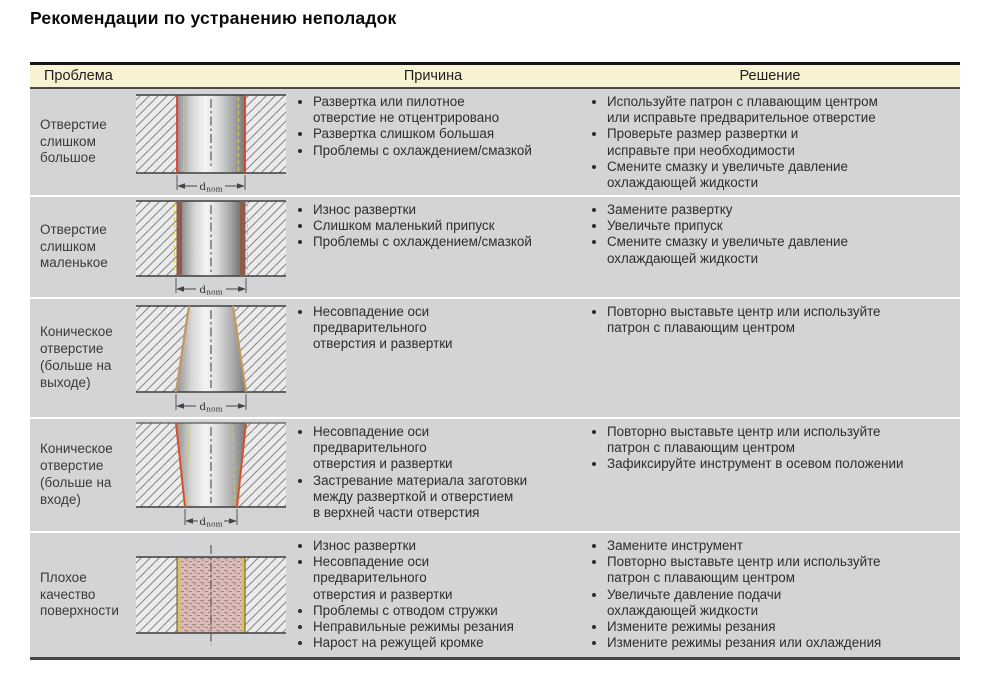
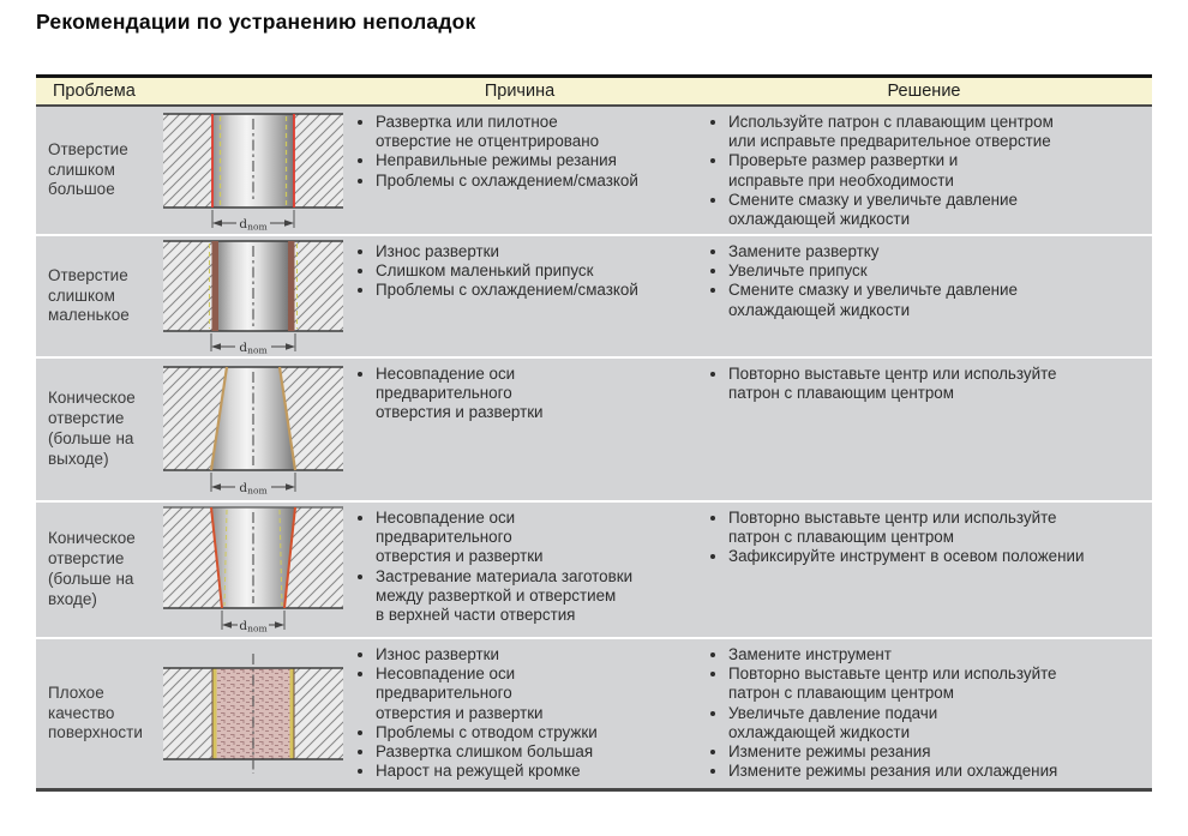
  Рекомендации по устранению неполадок
  Проблема
  Причина
  Решение
  Отверстие слишком большое
  dnom
  Развертка или пилотное
  отверстие не отцентрировано
- Развертка слишком большая
+ Неправильные режимы резания
  Проблемы с охлаждением/смазкой
  Используйте патрон с плавающим центром
  или исправьте предварительное отверстие
  Проверьте размер развертки и
  исправьте при необходимости
  Смените смазку и увеличьте давление
  охлаждающей жидкости
  Отверстие слишком маленькое
  dnom
  Износ развертки
  Слишком маленький припуск
  Проблемы с охлаждением/смазкой
  Замените развертку
  Увеличьте припуск
  Смените смазку и увеличьте давление
  охлаждающей жидкости
  Коническое отверстие (больше на выходе)
  dnom
  Несовпадение оси
  предварительного
  отверстия и развертки
  Повторно выставьте центр или используйте
  патрон с плавающим центром
  Коническое отверстие (больше на входе)
  dnom
  Несовпадение оси
  предварительного
  отверстия и развертки
  Застревание материала заготовки
  между разверткой и отверстием
  в верхней части отверстия
  Повторно выставьте центр или используйте
  патрон с плавающим центром
  Зафиксируйте инструмент в осевом положении
  Плохое качество поверхности
  Износ развертки
  Несовпадение оси
  предварительного
  отверстия и развертки
  Проблемы с отводом стружки
- Неправильные режимы резания
+ Развертка слишком большая
  Нарост на режущей кромке
  Замените инструмент
  Повторно выставьте центр или используйте
  патрон с плавающим центром
  Увеличьте давление подачи
  охлаждающей жидкости
  Измените режимы резания
  Измените режимы резания или охлаждения
